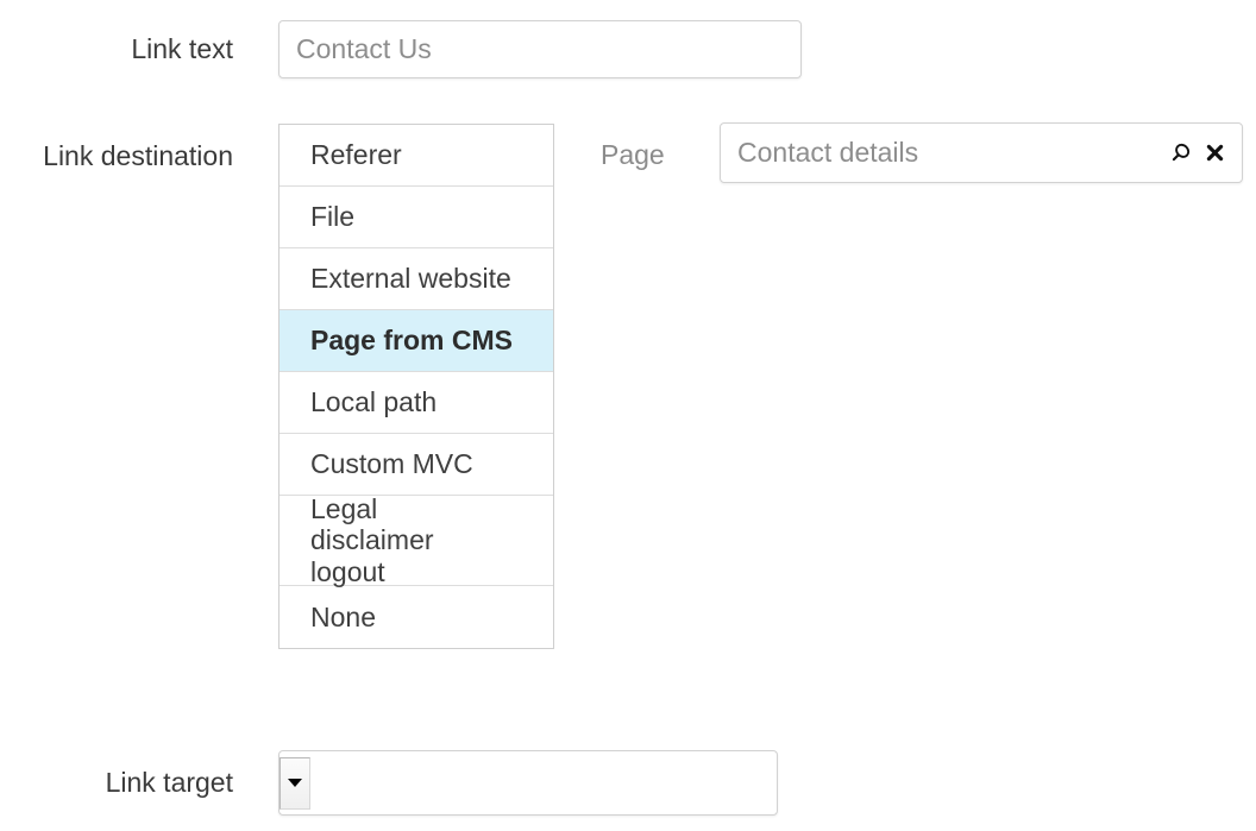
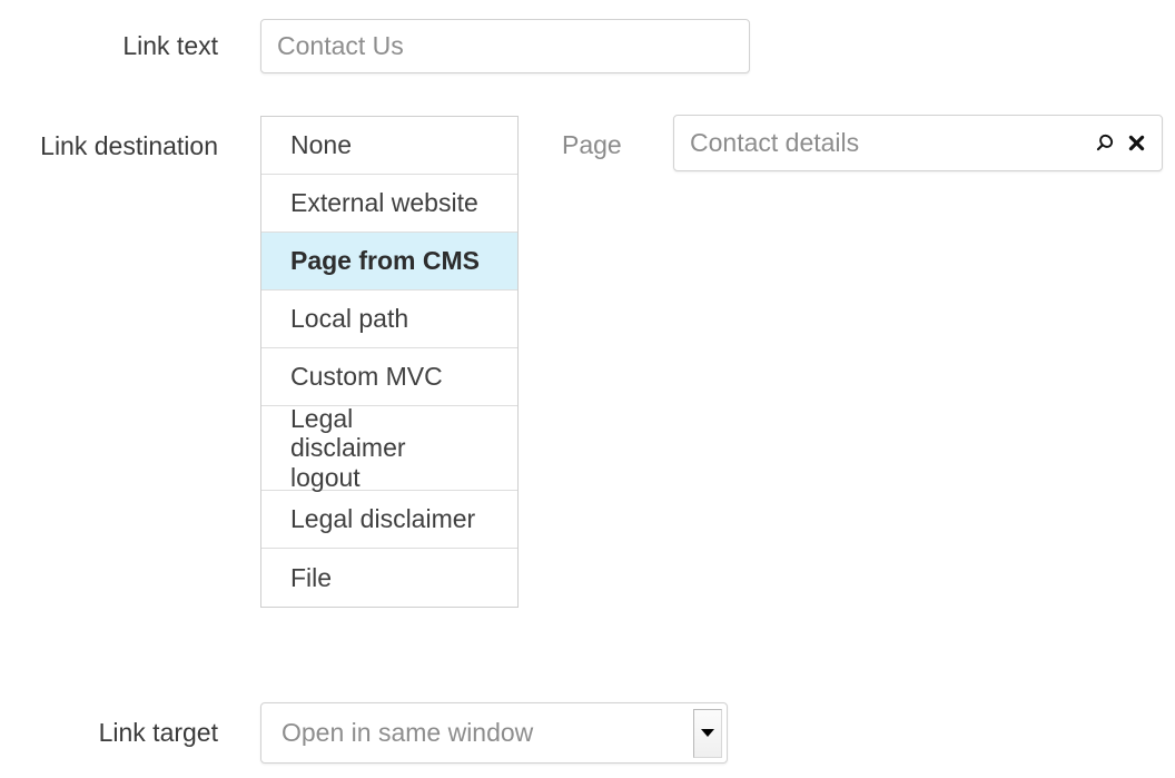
  Link text
  Contact Us
  Link destination
- Referer
- File
+ None
  External website
  Page from CMS
  Local path
  Custom MVC
  Legal disclaimer logout
+ Legal disclaimer
- None
+ File
  Page
  Contact details
  Link target
+ Open in same window
